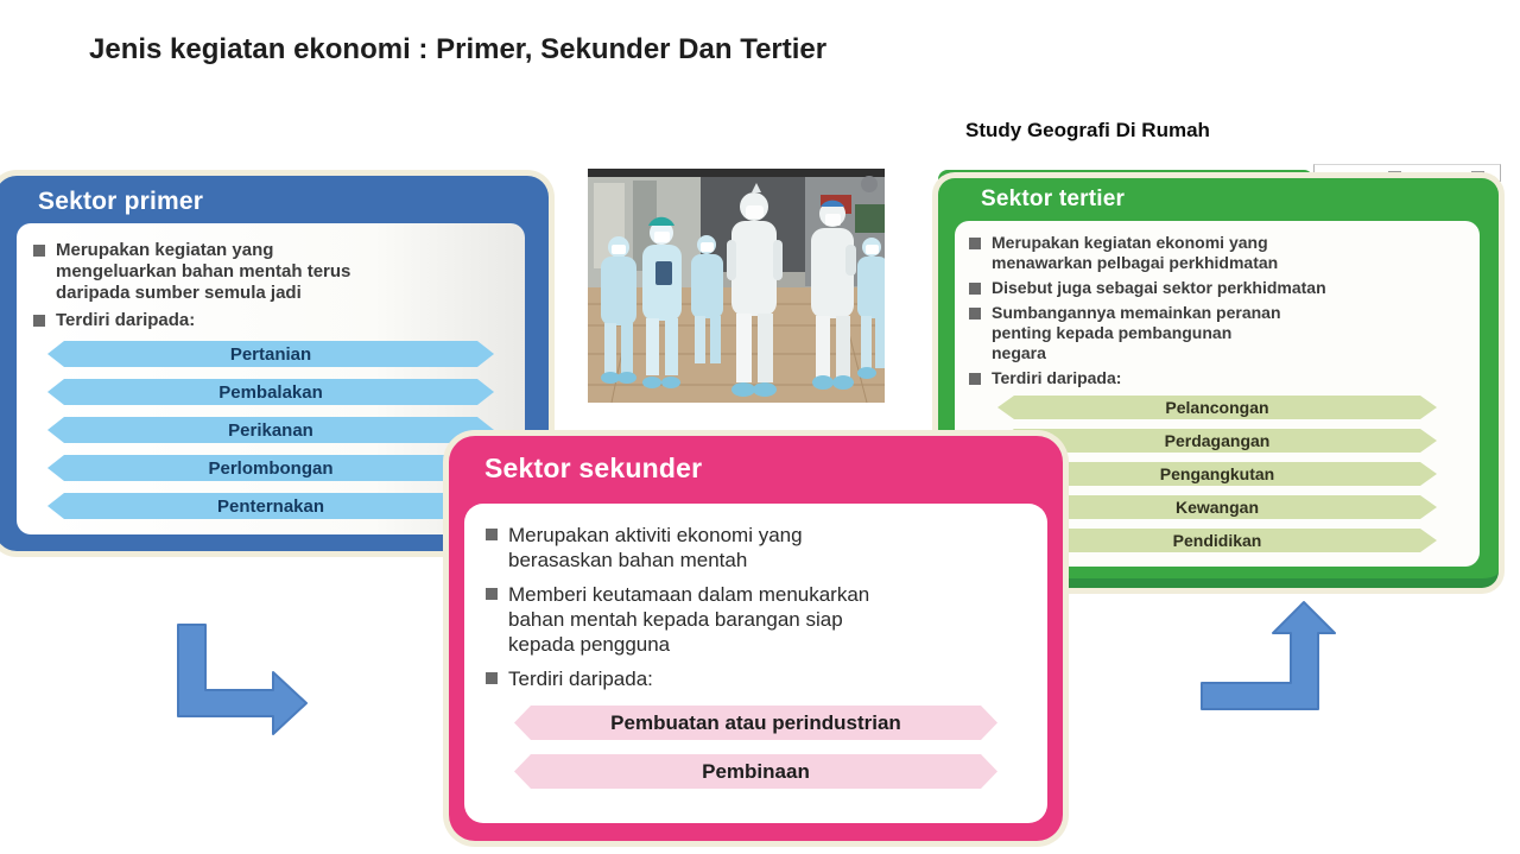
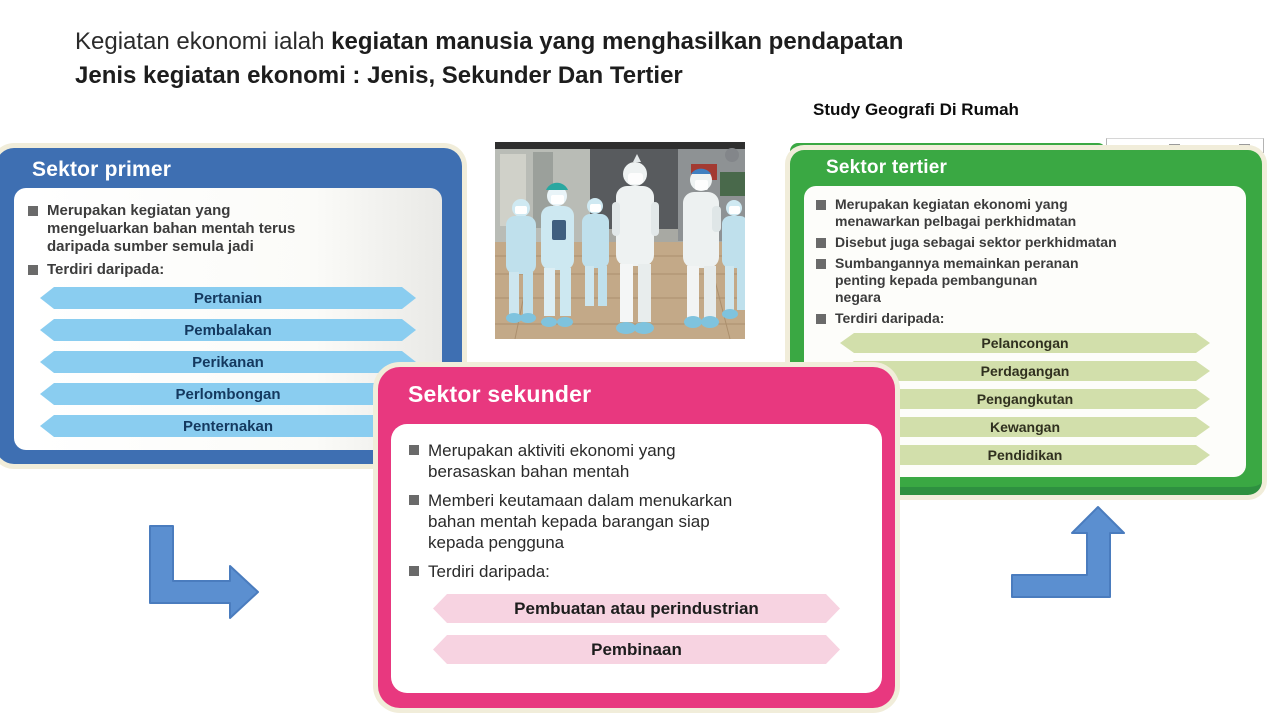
+ Kegiatan ekonomi ialah kegiatan manusia yang menghasilkan pendapatan
- Jenis kegiatan ekonomi : Primer, Sekunder Dan Tertier
+ Jenis kegiatan ekonomi : Jenis, Sekunder Dan Tertier
  Study Geografi Di Rumah
  Sektor primer
  Merupakan kegiatan yang mengeluarkan bahan mentah terus daripada sumber semula jadi
  Terdiri daripada:
  Pertanian
  Pembalakan
  Perikanan
  Perlombongan
  Penternakan
  Sektor tertier
  Merupakan kegiatan ekonomi yang menawarkan pelbagai perkhidmatan
  Disebut juga sebagai sektor perkhidmatan
  Sumbangannya memainkan peranan penting kepada pembangunan negara
  Terdiri daripada:
  Pelancongan
  Perdagangan
  Pengangkutan
  Kewangan
  Pendidikan
  Sektor sekunder
  Merupakan aktiviti ekonomi yang berasaskan bahan mentah
  Memberi keutamaan dalam menukarkan bahan mentah kepada barangan siap kepada pengguna
  Terdiri daripada:
  Pembuatan atau perindustrian
  Pembinaan
